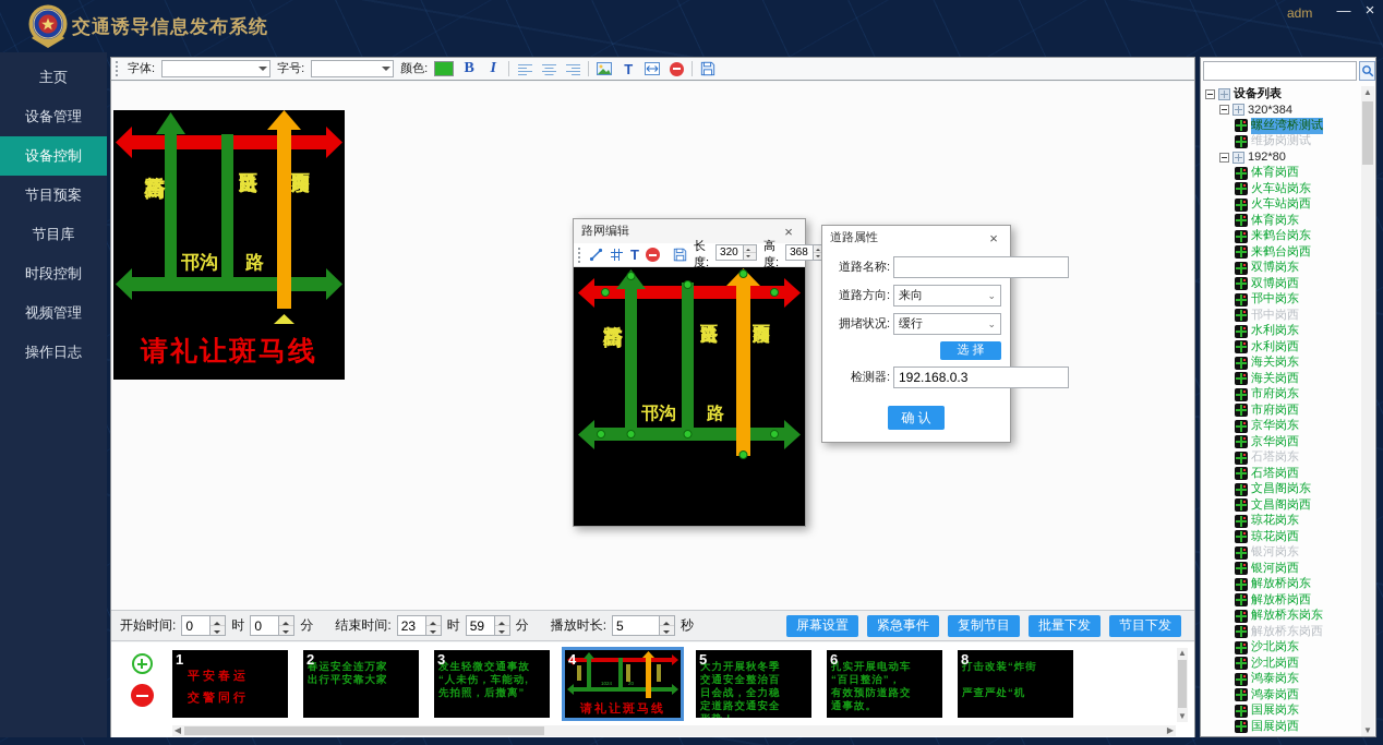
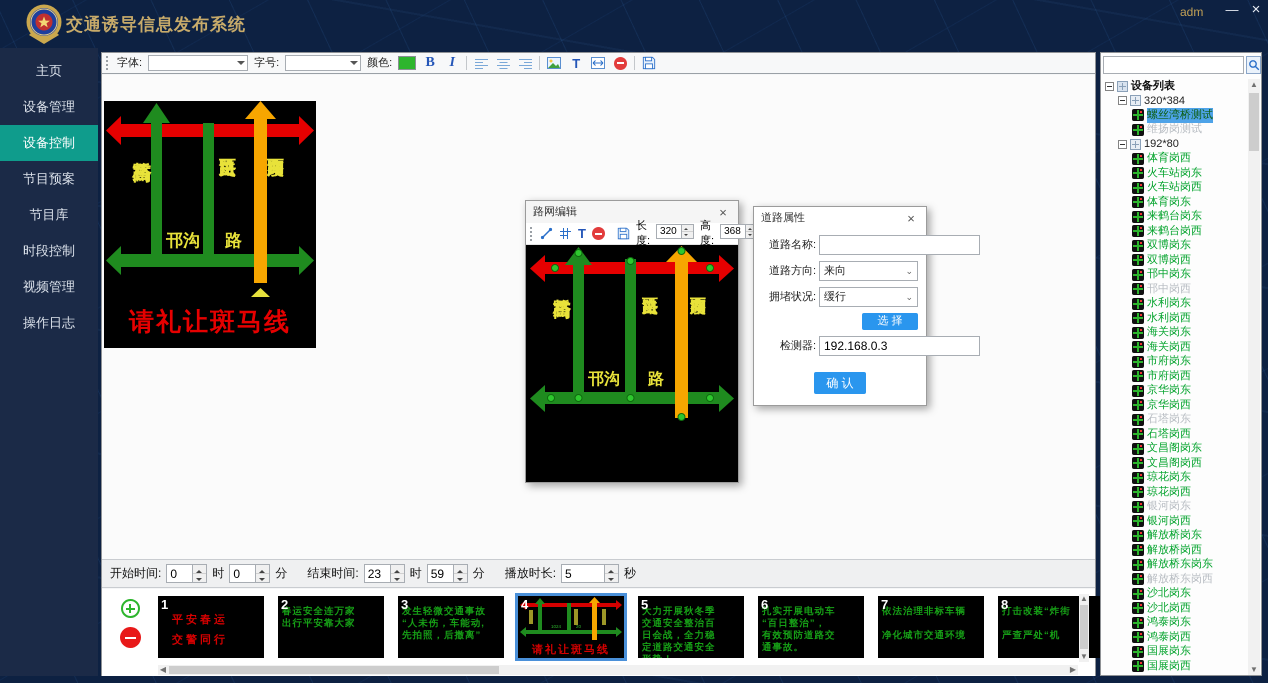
  交通诱导信息发布系统
  adm
  —
  ×
  主页
  设备管理
  设备控制
  节目预案
  节目库
  时段控制
  视频管理
  操作日志
  字体:
  字号:
  颜色:
  B
  I
  T
  邗沟
  路
  请礼让斑马线
  开始时间:
  0
  时
  0
  分
  结束时间:
  23
  时
  59
  分
  播放时长:
  5
  秒
- 屏幕设置
- 紧急事件
- 复制节目
- 批量下发
- 节目下发
  1
  平安春运
  交警同行
  2
  春运安全连万家
  出行平安靠大家
  3
  发生轻微交通事故
  “人未伤，车能动,
  先拍照，后撤离”
  4
  请礼让斑马线
  5
  大力开展秋冬季
  交通安全整治百
  日会战，全力稳
  定道路交通安全
  6
  扎实开展电动车
  “百日整治”，
  有效预防道路交
  通事故。
+ 7
+ 依法治理非标车辆
+ 净化城市交通环境
  8
  打击改装“炸街
  严查严处“机
  ◀
  ▶
  ▲
  ▼
  路网编辑
  ×
  T
  长度:
  320
  高度:
  368
  邗沟
  路
  道路属性
  ×
  道路名称:
  道路方向:
  来向
  ⌄
  拥堵状况:
  缓行
  ⌄
  选 择
  检测器:
  192.168.0.3
  确 认
  设备列表
  320*384
  螺丝湾桥测试
  维扬岗测试
  192*80
  体育岗西
  火车站岗东
  火车站岗西
  体育岗东
  来鹤台岗东
  来鹤台岗西
  双博岗东
  双博岗西
  邗中岗东
  邗中岗西
  水利岗东
  水利岗西
  海关岗东
  海关岗西
  市府岗东
  市府岗西
  京华岗东
  京华岗西
  石塔岗东
  石塔岗西
  文昌阁岗东
  文昌阁岗西
  琼花岗东
  琼花岗西
  银河岗东
  银河岗西
  解放桥岗东
  解放桥岗西
  解放桥东岗东
  解放桥东岗西
  沙北岗东
  沙北岗西
  鸿泰岗东
  鸿泰岗西
  国展岗东
  国展岗西
  ▲
  ▼
